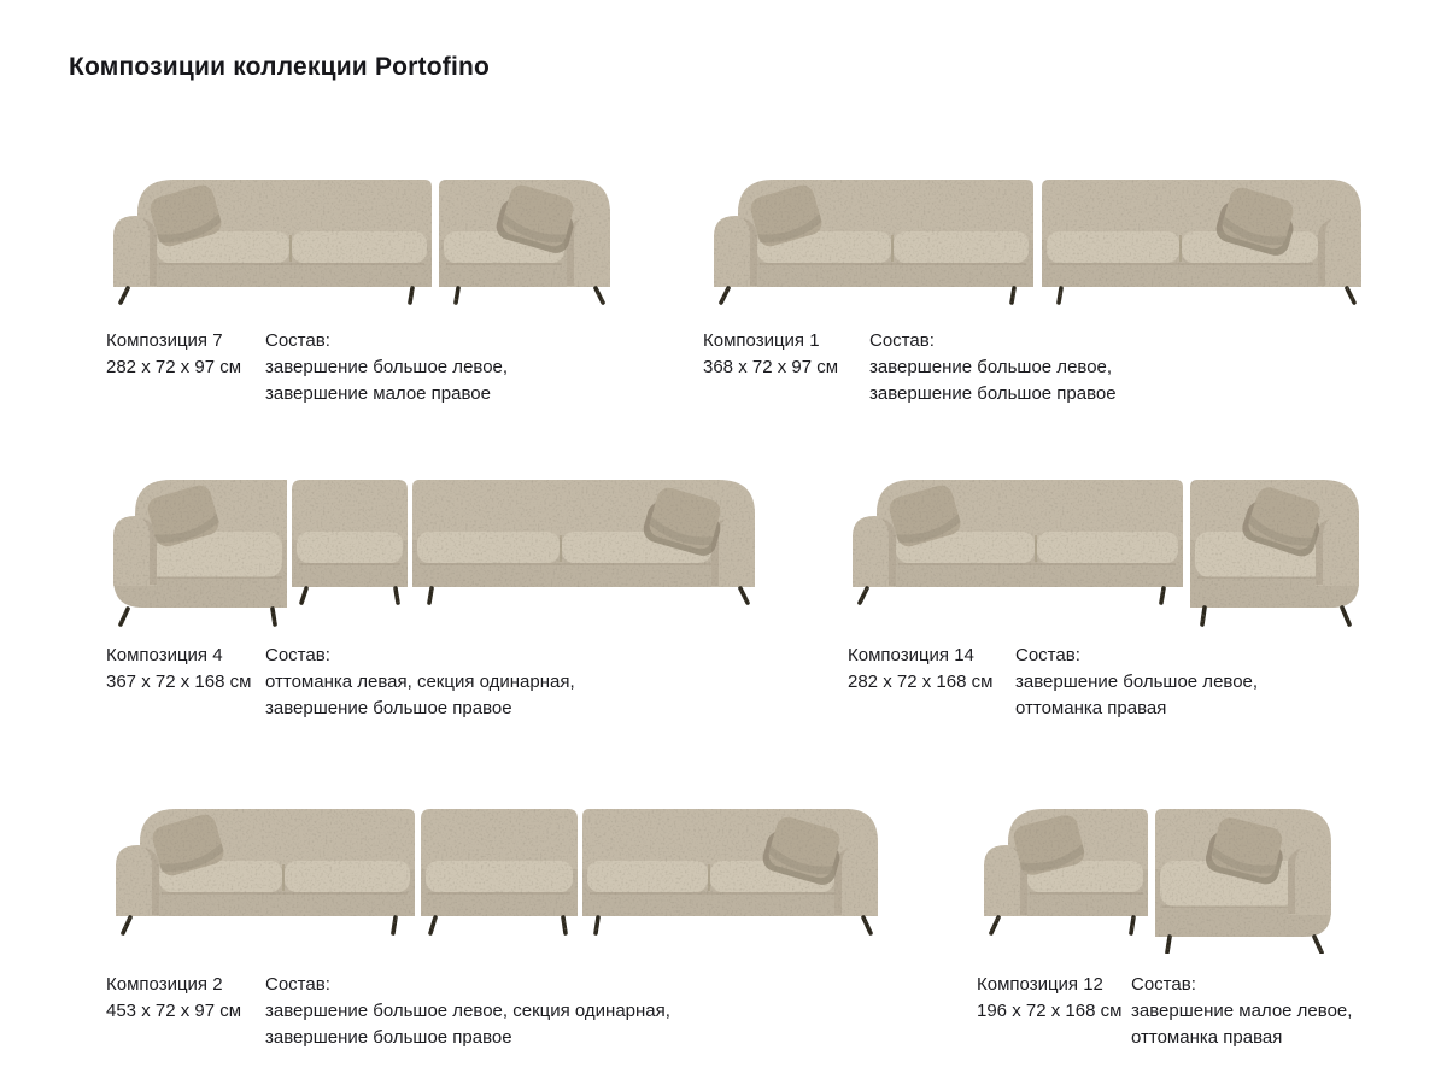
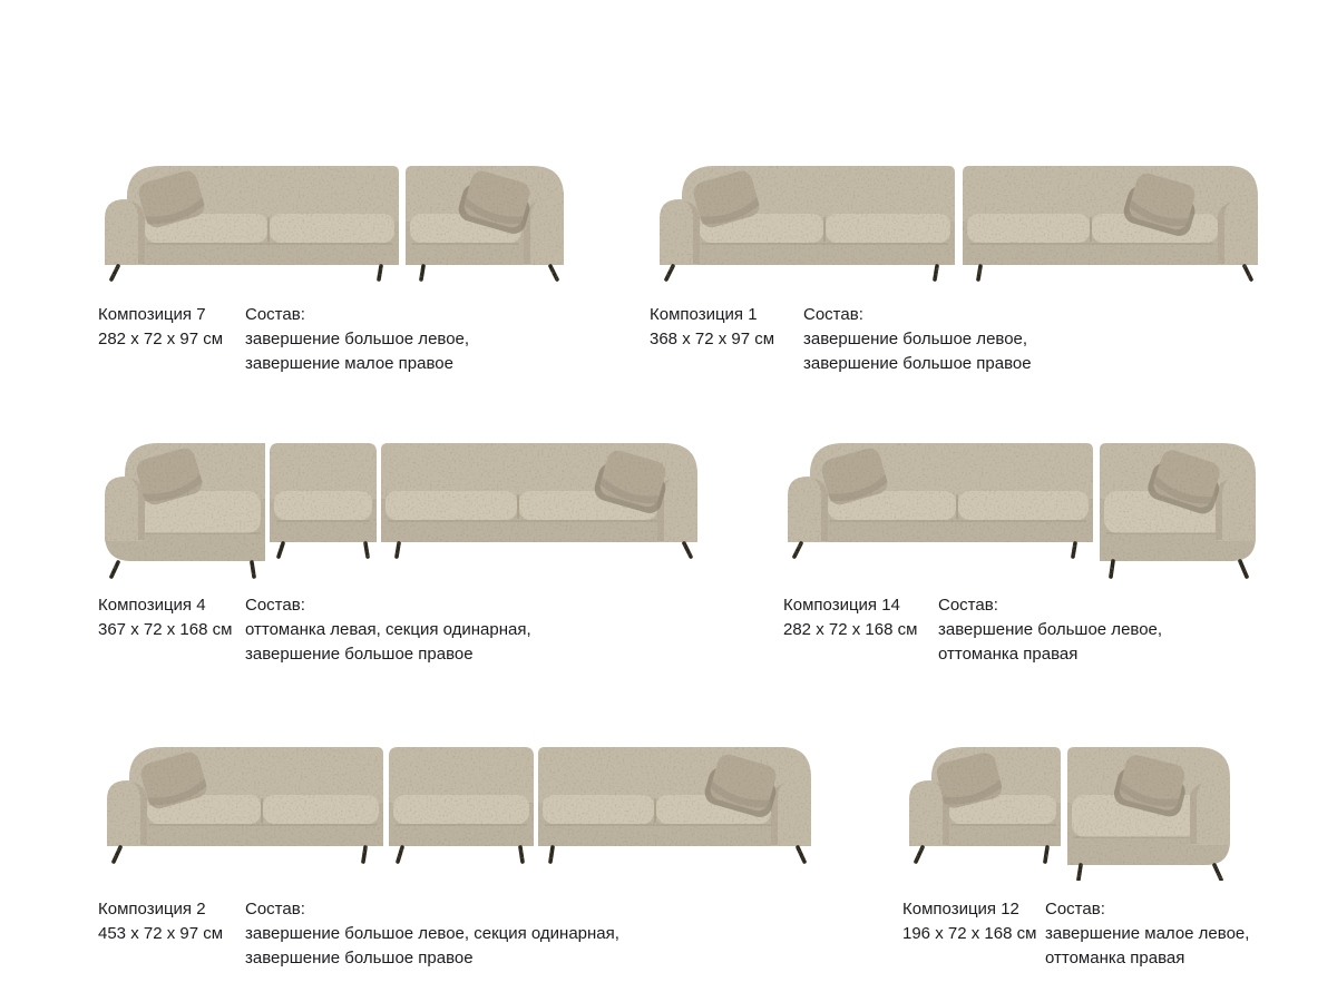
- Композиции коллекции Portofino
  Композиция 7
  282 x 72 x 97 см
  Состав:
  завершение большое левое,
  завершение малое правое
  Композиция 1
  368 x 72 x 97 см
  Состав:
  завершение большое левое,
  завершение большое правое
  Композиция 4
  367 x 72 x 168 см
  Состав:
  оттоманка левая, секция одинарная,
  завершение большое правое
  Композиция 14
  282 x 72 x 168 см
  Состав:
  завершение большое левое,
  оттоманка правая
  Композиция 2
  453 x 72 x 97 см
  Состав:
  завершение большое левое, секция одинарная,
  завершение большое правое
  Композиция 12
  196 x 72 x 168 см
  Состав:
  завершение малое левое,
  оттоманка правая
